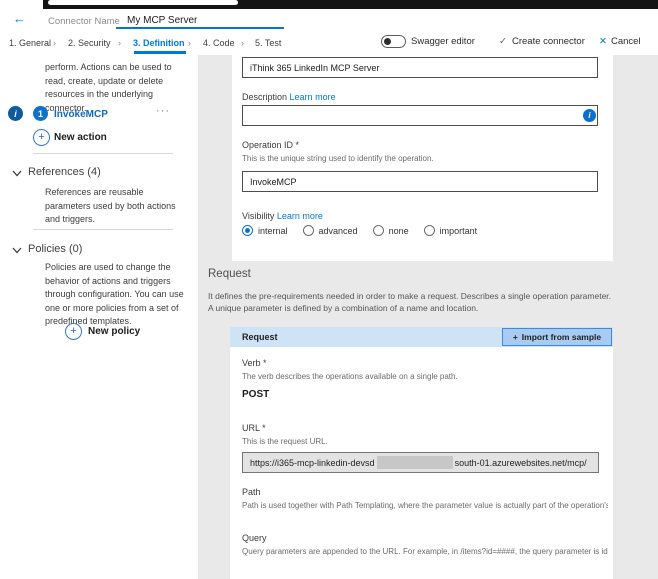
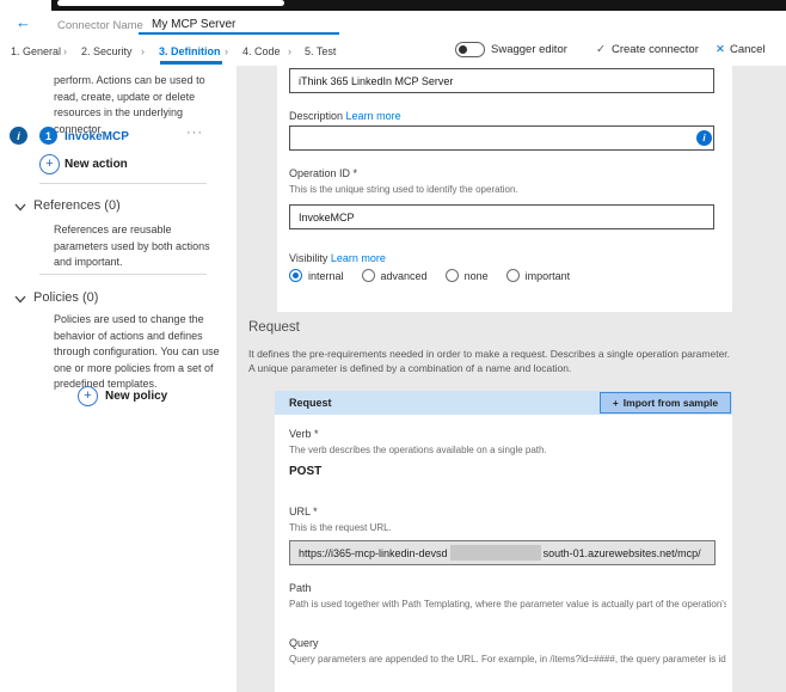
  ←
  Connector Name
  My MCP Server
  1. General
  ›
  2. Security
  ›
  3. Definition
  ›
  4. Code
  ›
  5. Test
  Swagger editor
  ✓
  Create connector
  ✕
  Cancel
  perform. Actions can be used to read, create, update or delete resources in the underlying connector.
  i
  1
  InvokeMCP
  ···
  +
  New action
- References (4)
+ References (0)
- References are reusable parameters used by both actions and triggers.
+ References are reusable parameters used by both actions and important.
  Policies (0)
- Policies are used to change the behavior of actions and triggers through configuration. You can use one or more policies from a set of predefined templates.
+ Policies are used to change the behavior of actions and defines through configuration. You can use one or more policies from a set of predefined templates.
  +
  New policy
  iThink 365 LinkedIn MCP Server
  Description Learn more
  i
  Operation ID *
  This is the unique string used to identify the operation.
  InvokeMCP
  Visibility Learn more
  internal
  advanced
  none
  important
  Request
  It defines the pre-requirements needed in order to make a request. Describes a single operation parameter.
  A unique parameter is defined by a combination of a name and location.
  Request
  +
  Import from sample
  Verb *
  The verb describes the operations available on a single path.
  POST
  URL *
  This is the request URL.
  https://i365-mcp-linkedin-devsd
  south-01.azurewebsites.net/mcp/
  Path
  Path is used together with Path Templating, where the parameter value is actually part of the operation's
  Query
  Query parameters are appended to the URL. For example, in /items?id=####, the query parameter is id
